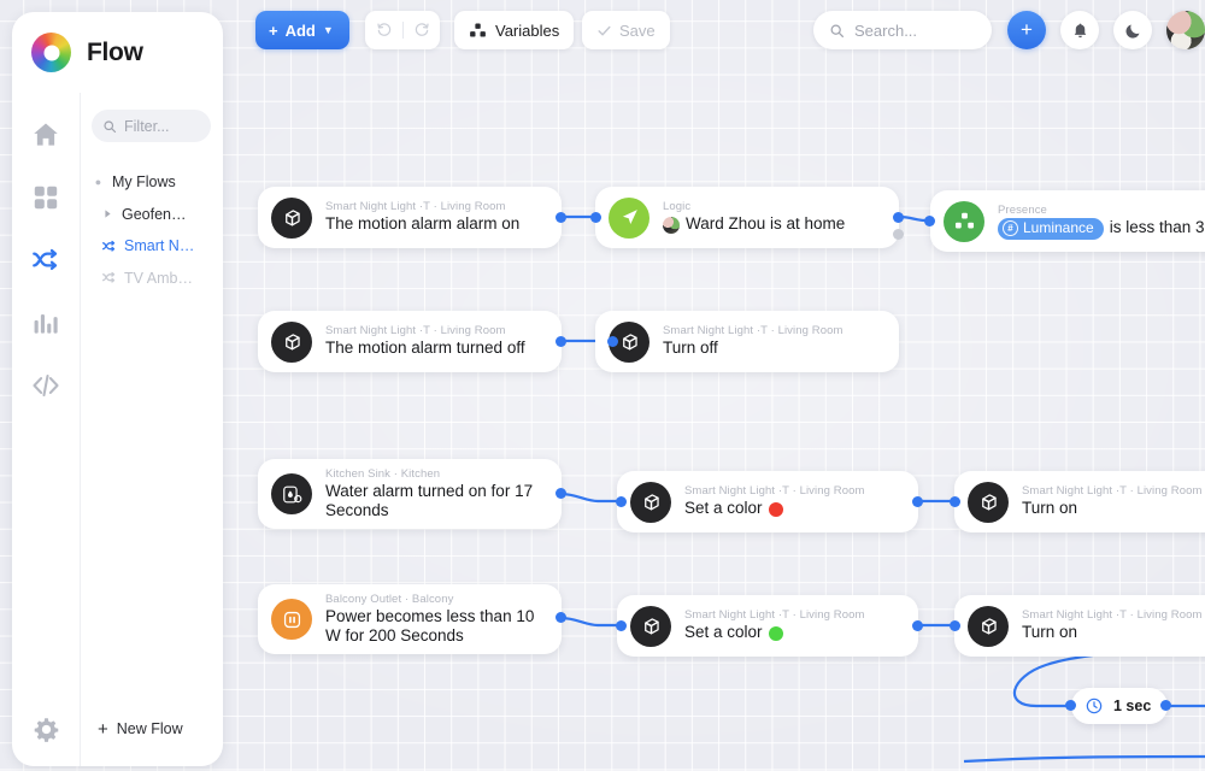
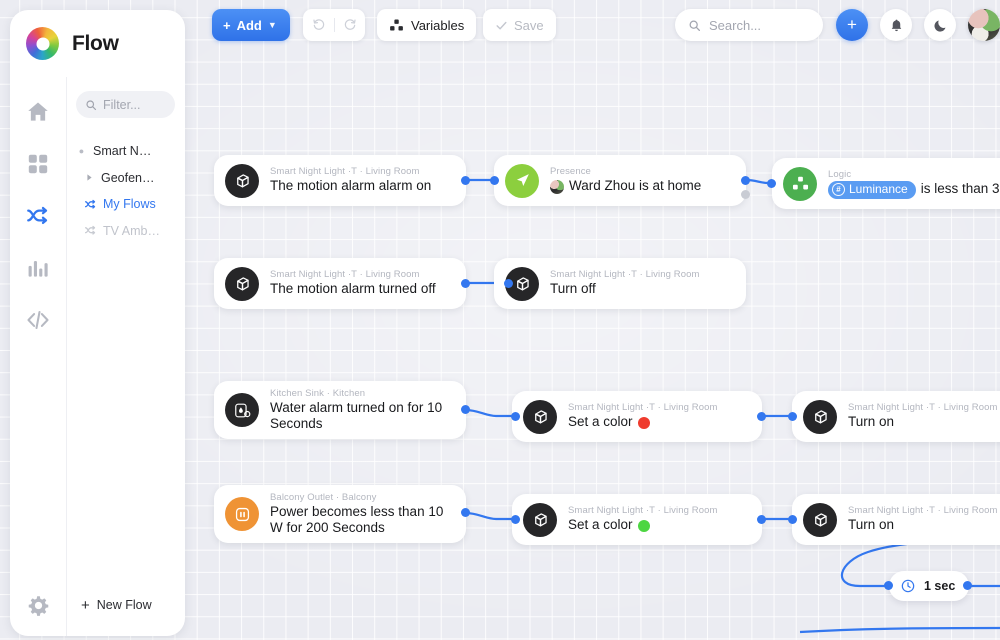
  Smart Night Light ·T · Living Room
  The motion alarm alarm on
- Logic
+ Presence
  Ward Zhou is at home
- Presence
+ Logic
  #
  Luminance
  is less than 3
  Smart Night Light ·T · Living Room
  The motion alarm turned off
  Smart Night Light ·T · Living Room
  Turn off
  Kitchen Sink · Kitchen
- Water alarm turned on for 17 Seconds
+ Water alarm turned on for 10 Seconds
  Smart Night Light ·T · Living Room
  Set a color
  Smart Night Light ·T · Living Room
  Turn on
  Balcony Outlet · Balcony
  Power becomes less than 10 W for 200 Seconds
  Smart Night Light ·T · Living Room
  Set a color
  Smart Night Light ·T · Living Room
  Turn on
  1 sec
  Flow
  Filter...
  ●
- My Flows
+ Smart N…
  Geofen…
- Smart N…
+ My Flows
  TV Amb…
  +
  New Flow
  +
  Add
  ▼
  Variables
  Save
  Search...
  +
